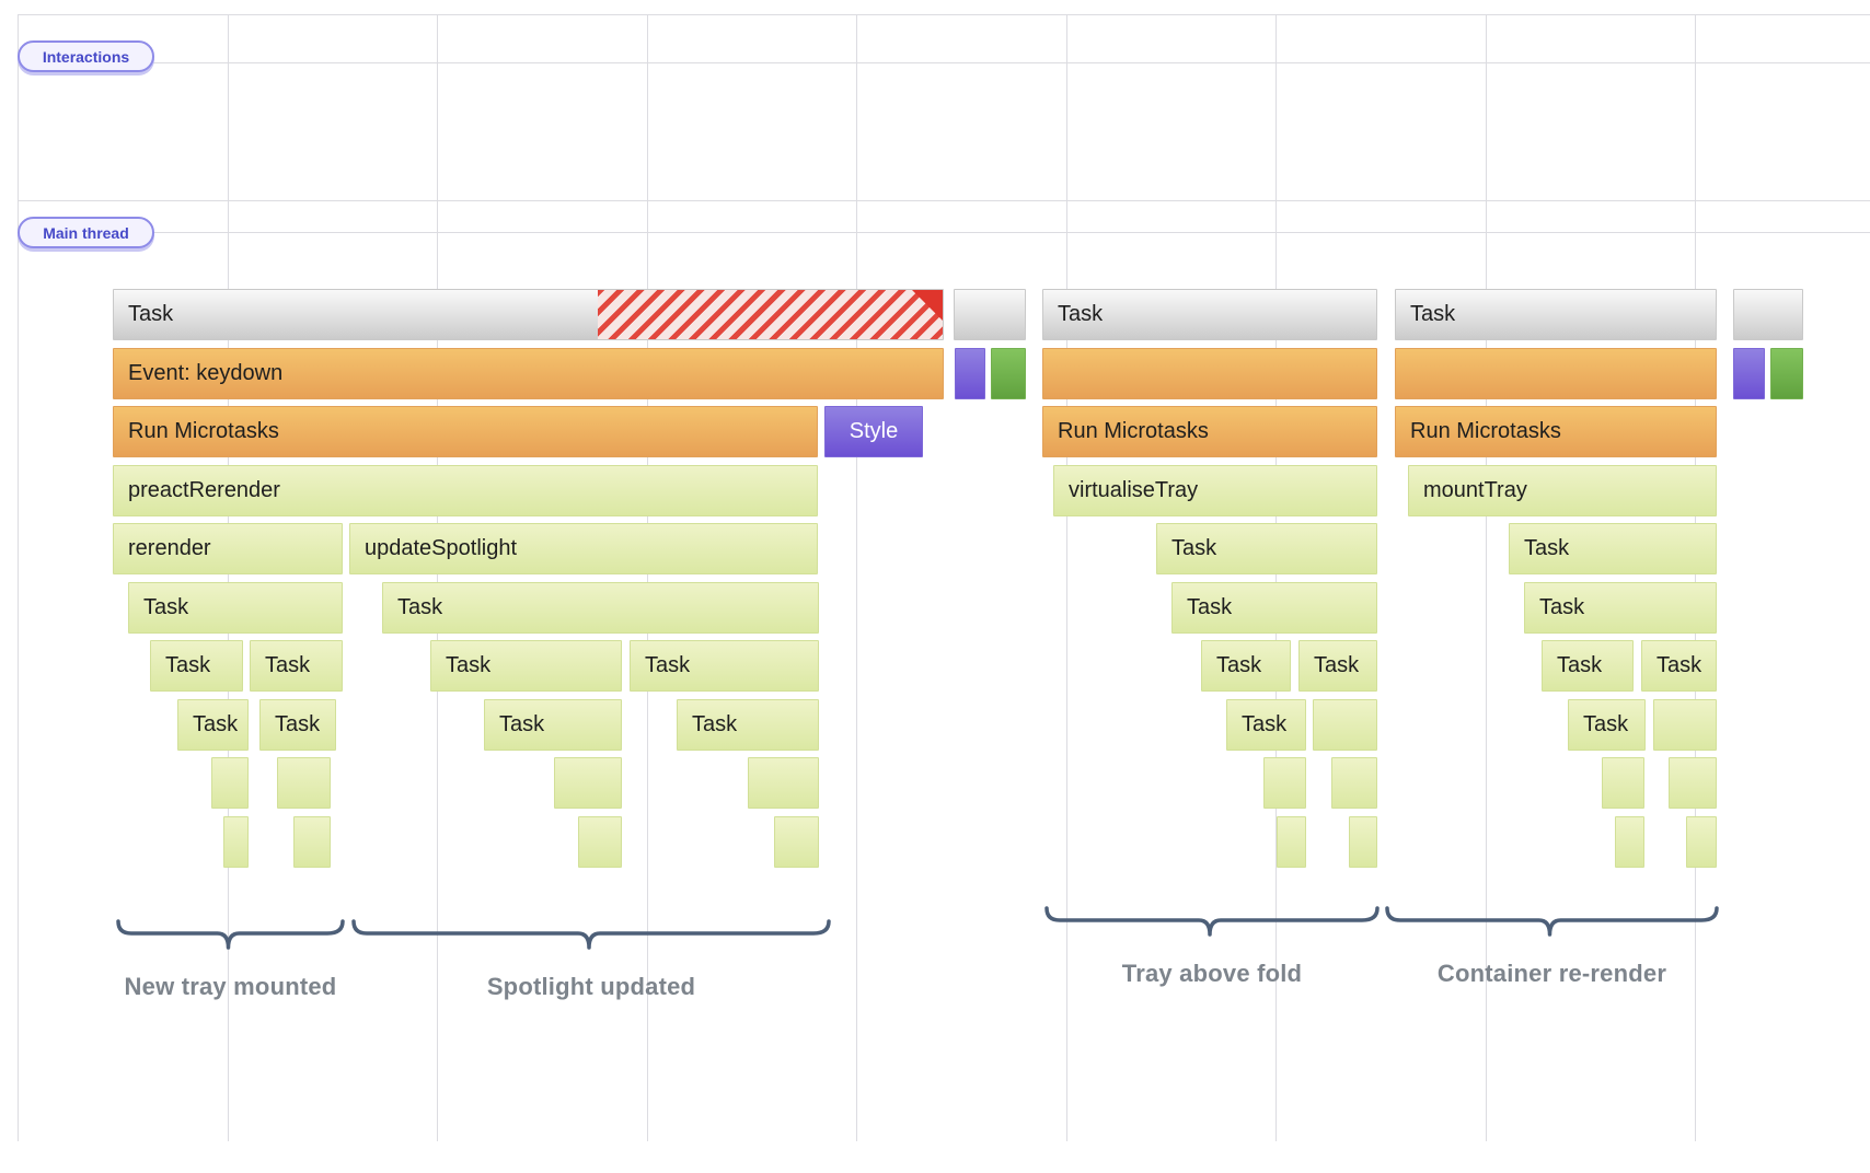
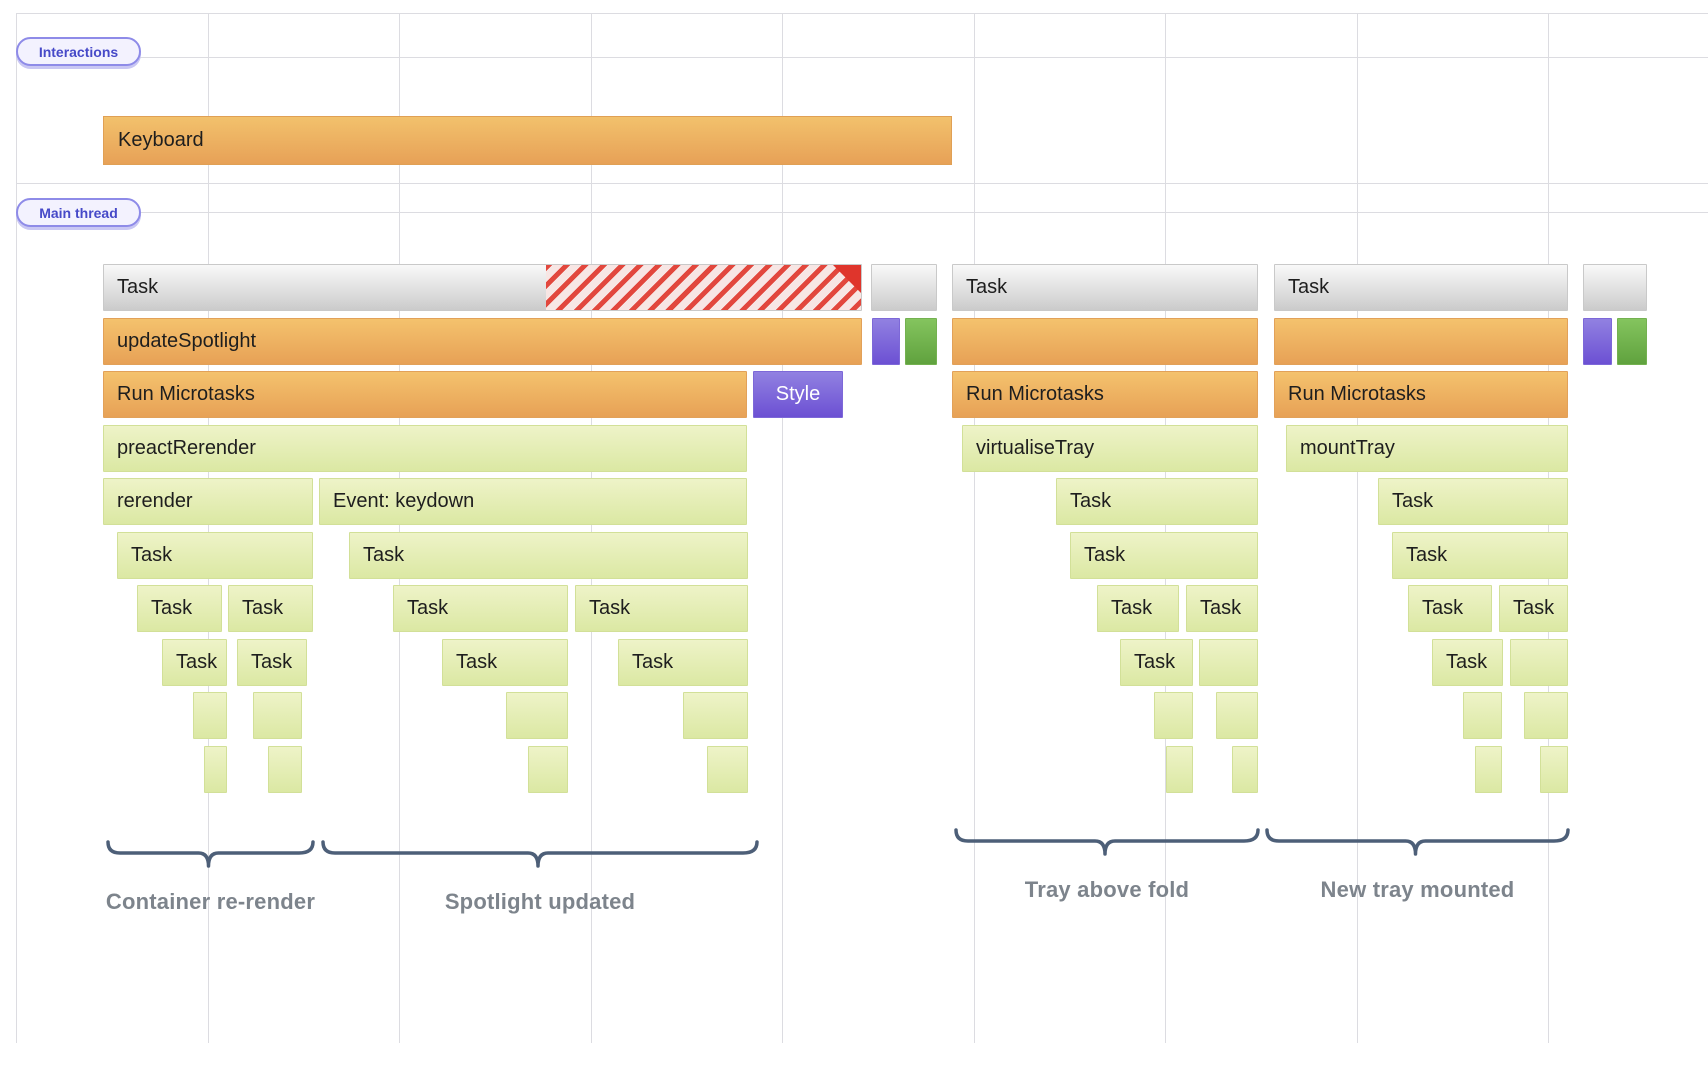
  Interactions
+ Keyboard
  Main thread
  Task
- Event: keydown
+ updateSpotlight
  Run Microtasks
  Style
  preactRerender
  rerender
- updateSpotlight
+ Event: keydown
  Task
  Task
  Task
  Task
  Task
  Task
  Task
  Task
  Task
  Task
  Task
  Run Microtasks
  virtualiseTray
  Task
  Task
  Task
  Task
  Task
  Task
  Run Microtasks
  mountTray
  Task
  Task
  Task
  Task
  Task
- New tray mounted
+ Container re-render
  Spotlight updated
  Tray above fold
- Container re-render
+ New tray mounted
